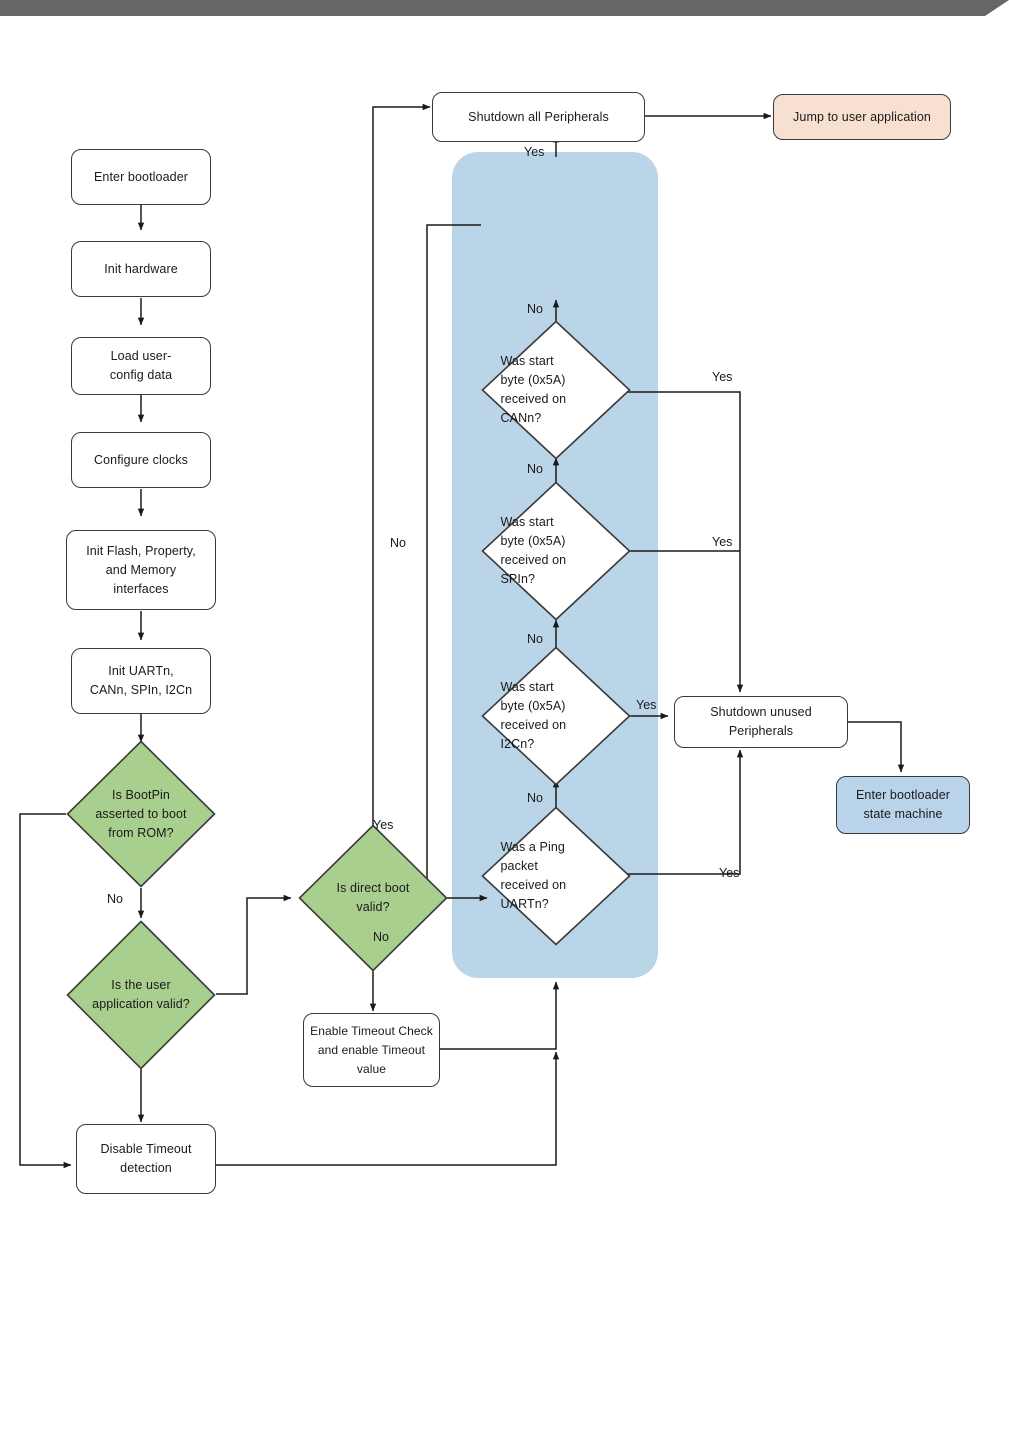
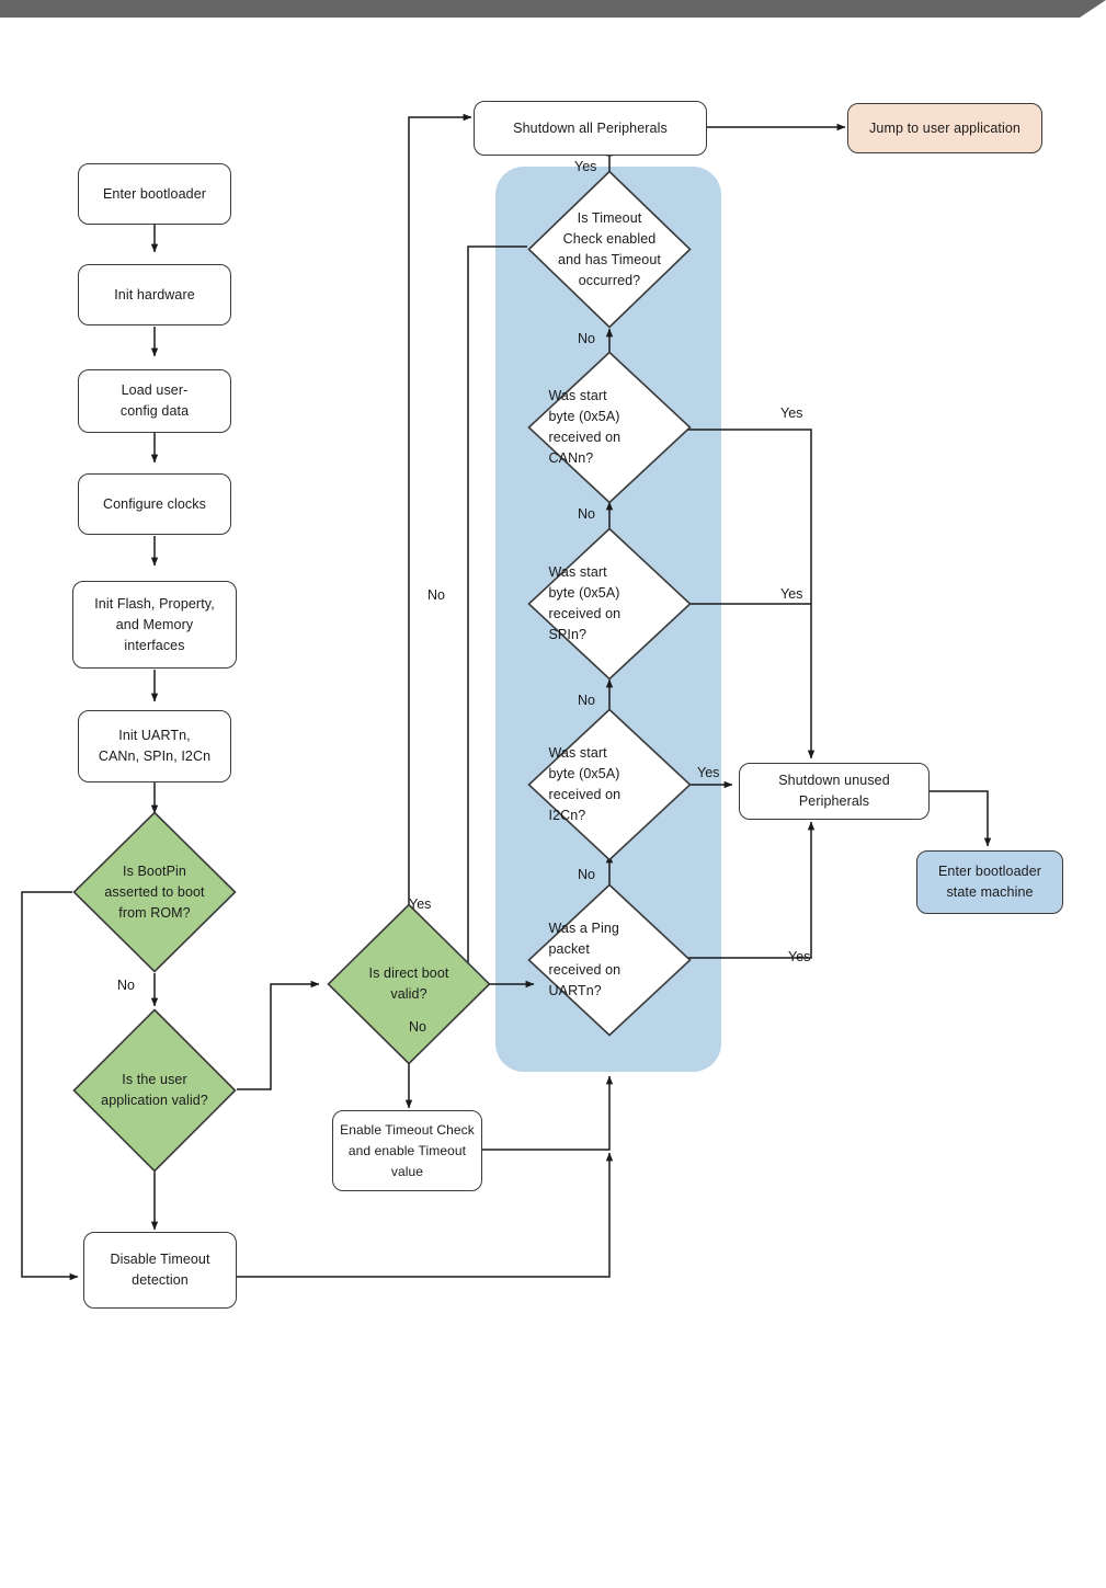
  Enter bootloader
  Init hardware
  Load user-
  config data
  Configure clocks
  Init Flash, Property,
  and Memory
  interfaces
  Init UARTn,
  CANn, SPIn, I2Cn
  Is BootPin
  asserted to boot
  from ROM?
  Is the user
  application valid?
  Disable Timeout
  detection
  Is direct boot
  valid?
  Enable Timeout Check
  and enable Timeout
  value
  Shutdown all Peripherals
  Jump to user application
+ Is Timeout
+ Check enabled
+ and has Timeout
+ occurred?
  Was start
  byte (0x5A)
  received on
  CANn?
  Was start
  byte (0x5A)
  received on
  SPIn?
  Was start
  byte (0x5A)
  received on
  I2Cn?
  Was a Ping
  packet
  received on
  UARTn?
  Shutdown unused
  Peripherals
  Enter bootloader
  state machine
  No
  Yes
  No
  Yes
  No
  Yes
  No
  Yes
  No
  Yes
  Yes
  No
  No
